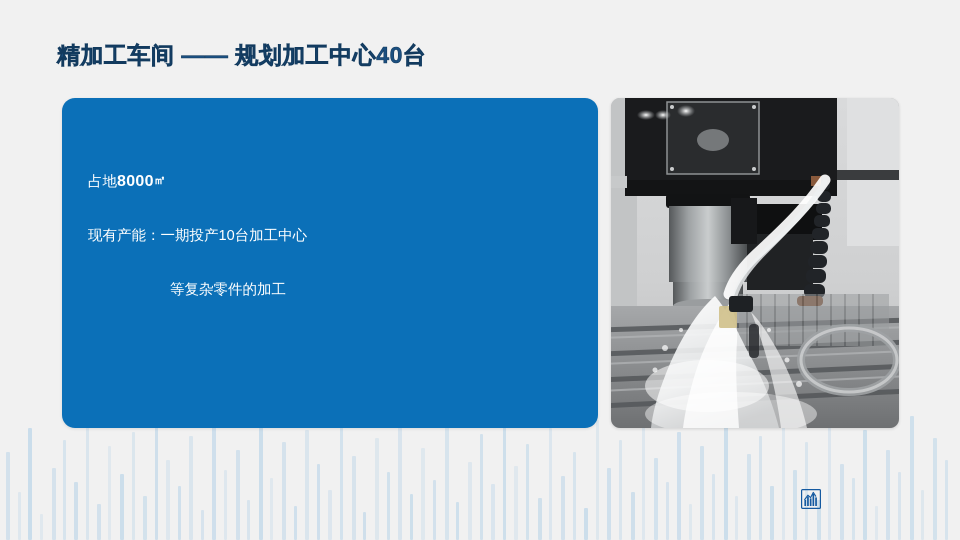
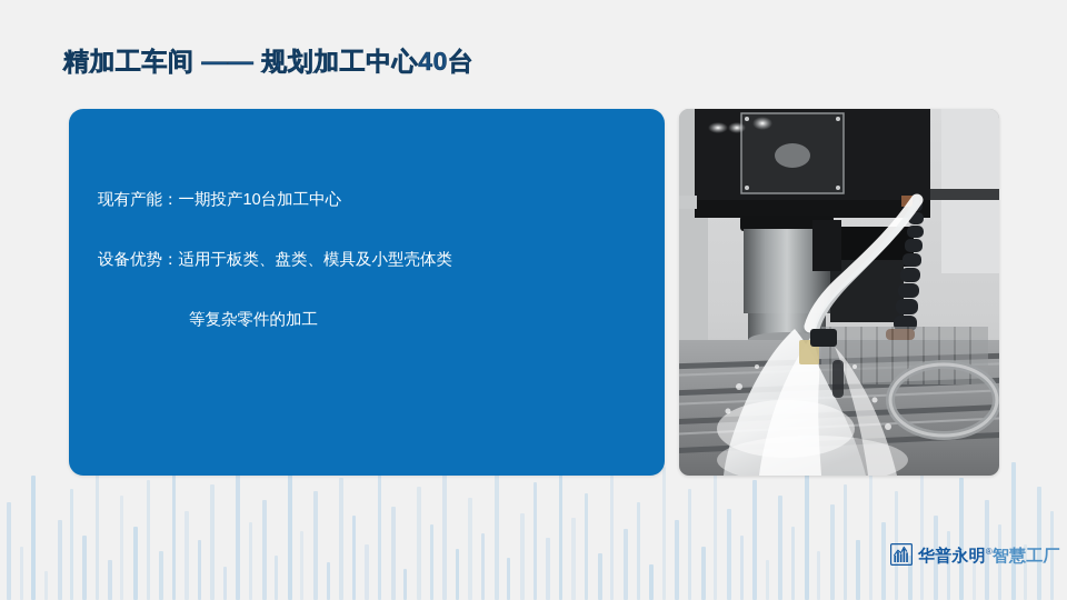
  精加工车间 —— 规划加工中心40台
- 占地8000㎡
  现有产能：一期投产10台加工中心
+ 设备优势：适用于板类、盘类、模具及小型壳体类
  等复杂零件的加工
+ 华普永明®智慧工厂
